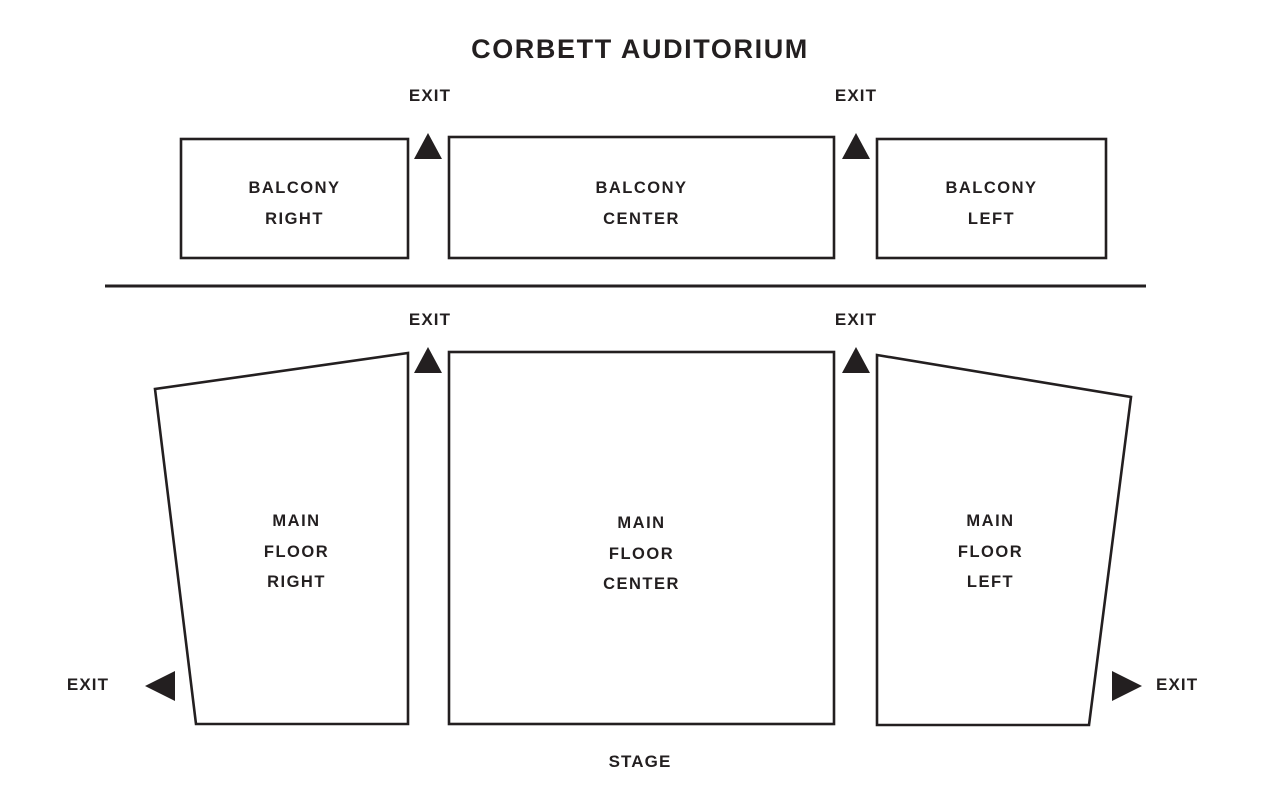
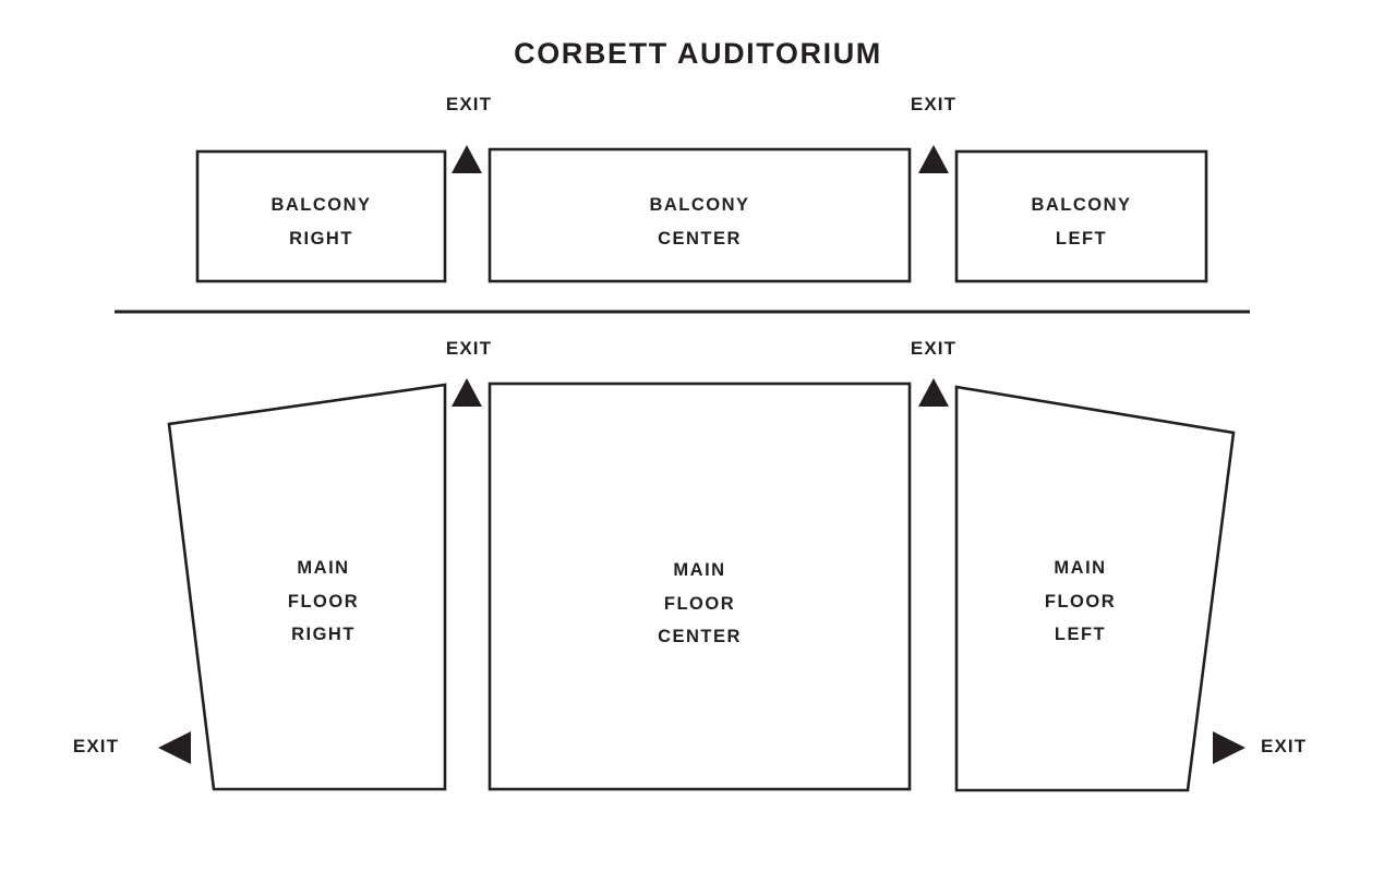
  CORBETT AUDITORIUM
  BALCONY
  RIGHT
  BALCONY
  CENTER
  BALCONY
  LEFT
  MAIN
  FLOOR
  RIGHT
  MAIN
  FLOOR
  CENTER
  MAIN
  FLOOR
  LEFT
  EXIT
  EXIT
  EXIT
  EXIT
  EXIT
  EXIT
- STAGE
